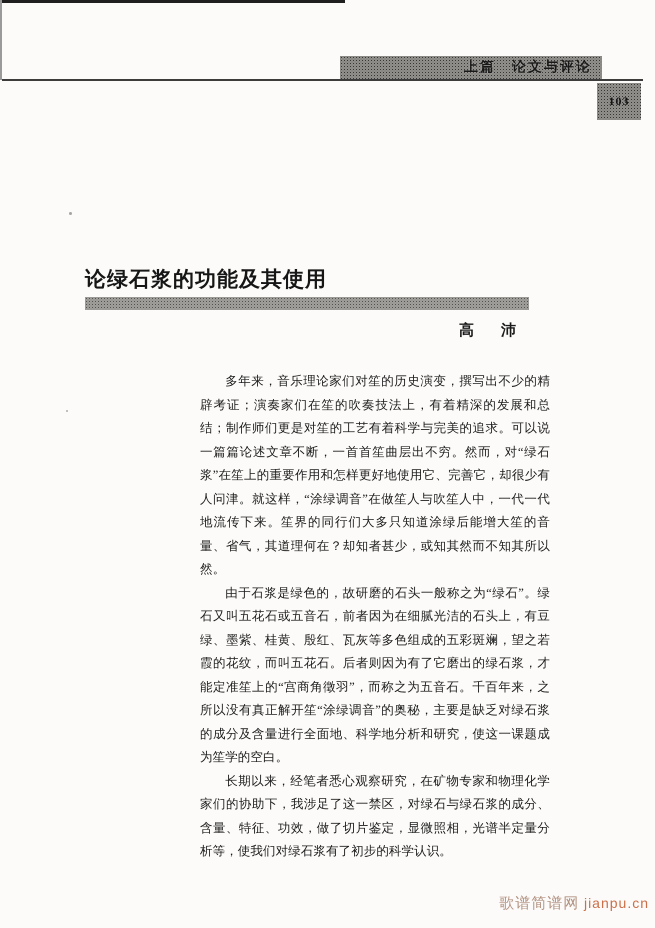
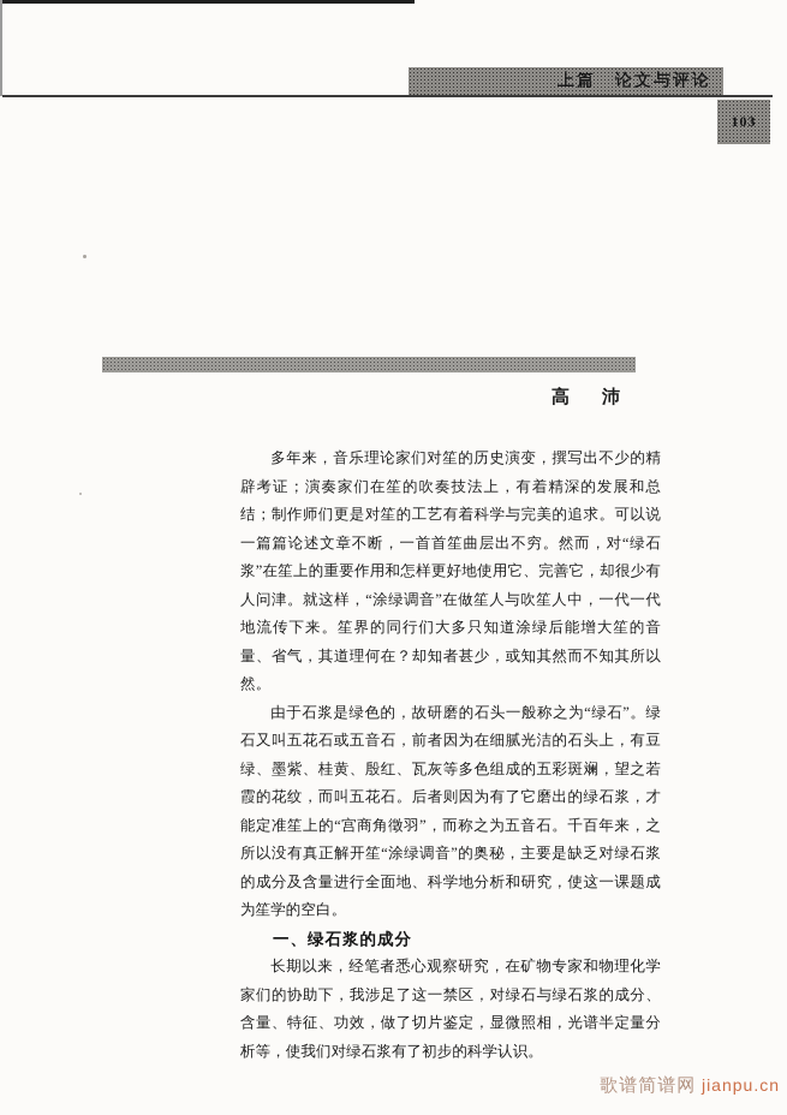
  上篇 论文与评论
  103
- 论绿石浆的功能及其使用
  高 沛
  多年来，音乐理论家们对笙的历史演变，撰写出不少的精辟考证；演奏家们在笙的吹奏技法上，有着精深的发展和总结；制作师们更是对笙的工艺有着科学与完美的追求。可以说一篇篇论述文章不断，一首首笙曲层出不穷。然而，对“绿石浆”在笙上的重要作用和怎样更好地使用它、完善它，却很少有人问津。就这样，“涂绿调音”在做笙人与吹笙人中，一代一代地流传下来。笙界的同行们大多只知道涂绿后能增大笙的音量、省气，其道理何在？却知者甚少，或知其然而不知其所以然。
  由于石浆是绿色的，故研磨的石头一般称之为“绿石”。绿石又叫五花石或五音石，前者因为在细腻光洁的石头上，有豆绿、墨紫、桂黄、殷红、瓦灰等多色组成的五彩斑斓，望之若霞的花纹，而叫五花石。后者则因为有了它磨出的绿石浆，才能定准笙上的“宫商角徵羽”，而称之为五音石。千百年来，之所以没有真正解开笙“涂绿调音”的奥秘，主要是缺乏对绿石浆的成分及含量进行全面地、科学地分析和研究，使这一课题成为笙学的空白。
+ 一、绿石浆的成分
  长期以来，经笔者悉心观察研究，在矿物专家和物理化学家们的协助下，我涉足了这一禁区，对绿石与绿石浆的成分、含量、特征、功效，做了切片鉴定，显微照相，光谱半定量分析等，使我们对绿石浆有了初步的科学认识。
  歌谱简谱网 jianpu.cn
